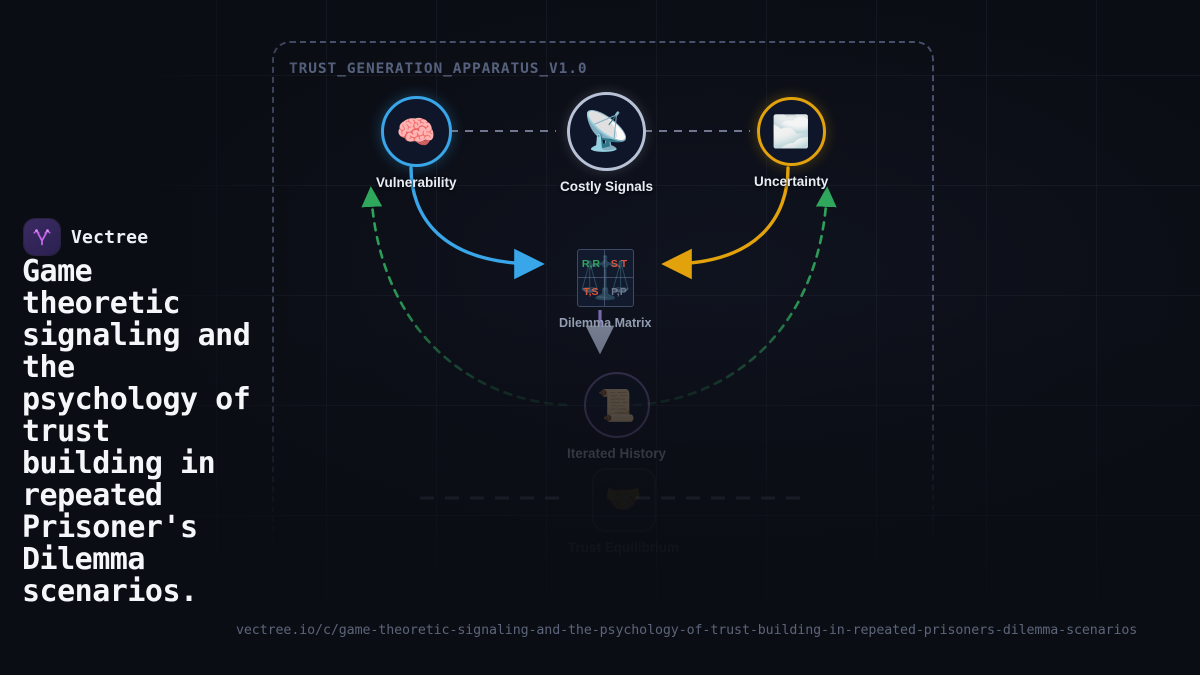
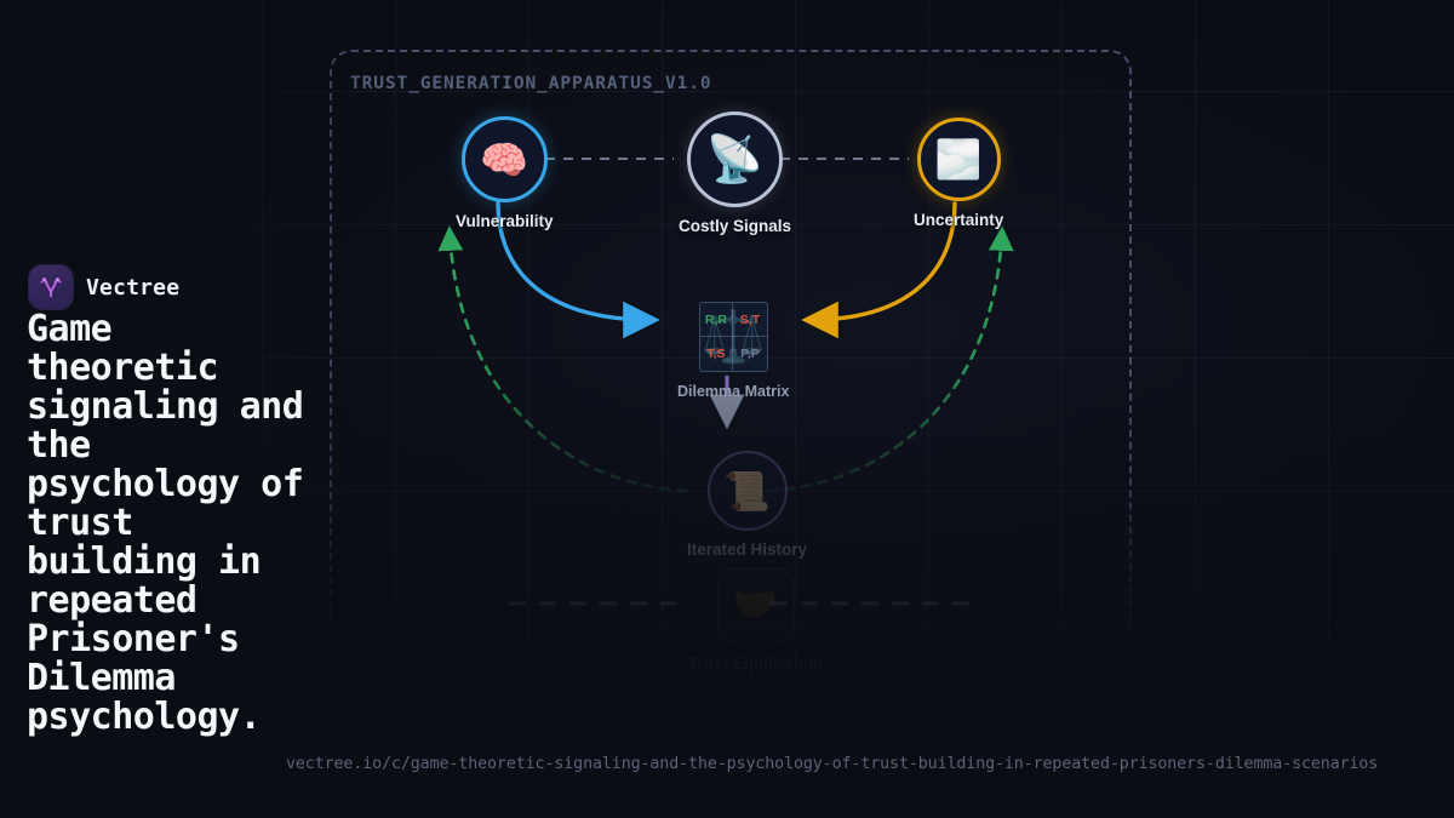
  Vectree
- Game theoretic signaling and the psychology of trust building in repeated Prisoner's Dilemma scenarios.
+ Game theoretic signaling and the psychology of trust building in repeated Prisoner's Dilemma psychology.
  vectree.io/c/game-theoretic-signaling-and-the-psychology-of-trust-building-in-repeated-prisoners-dilemma-scenarios
